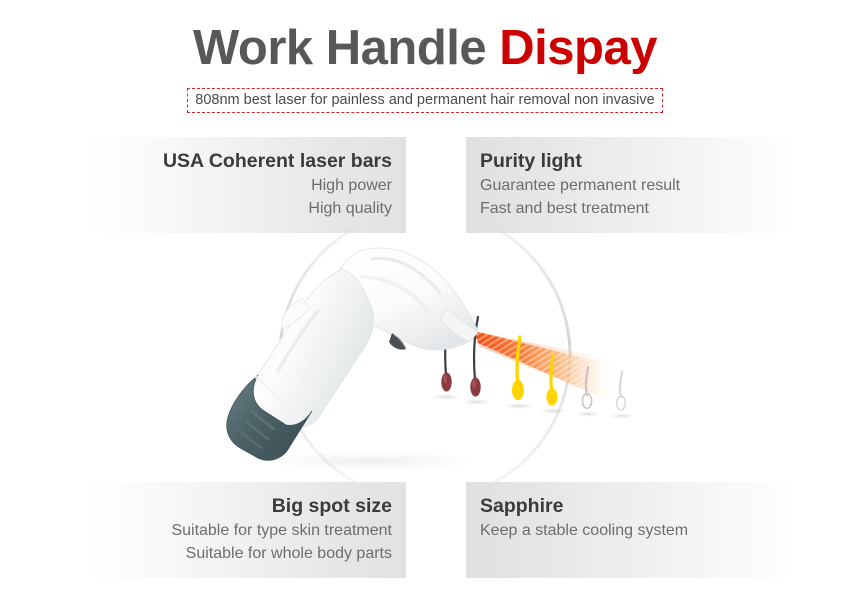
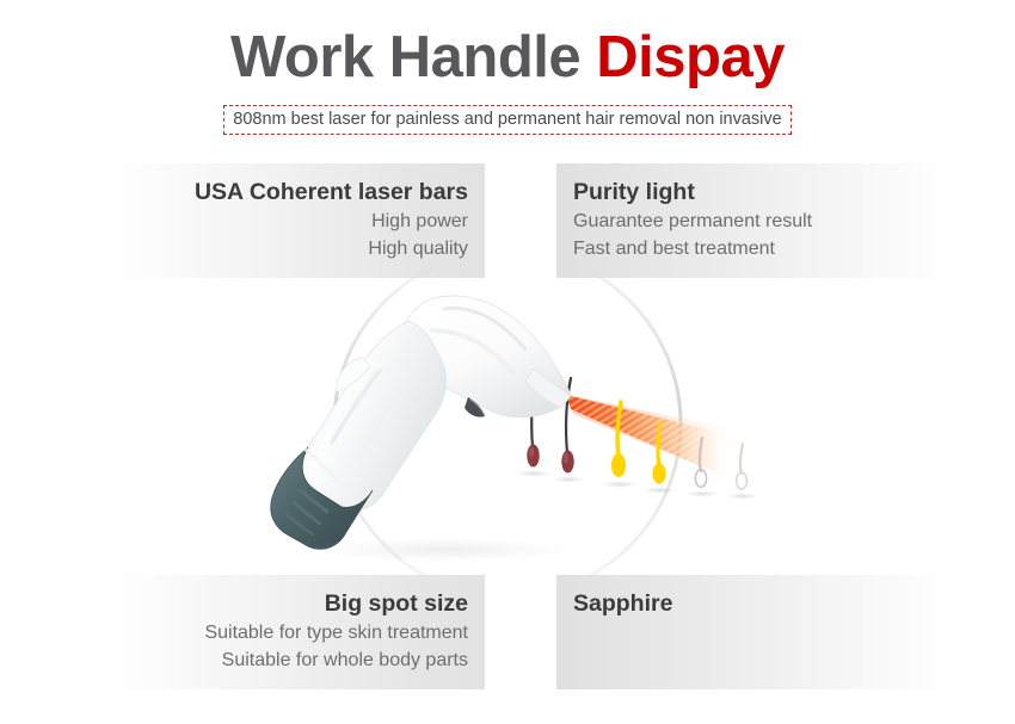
  Work Handle Dispay
  808nm best laser for painless and permanent hair removal non invasive
  USA Coherent laser bars
  High power
  High quality
  Purity light
  Guarantee permanent result
  Fast and best treatment
  Big spot size
  Suitable for type skin treatment
  Suitable for whole body parts
  Sapphire
- Keep a stable cooling system
